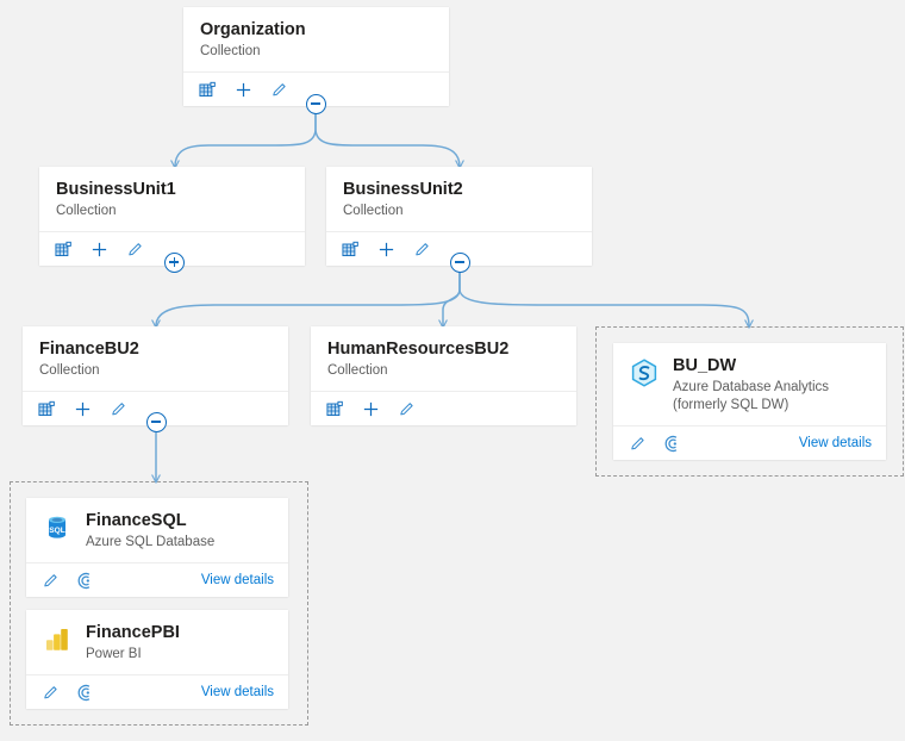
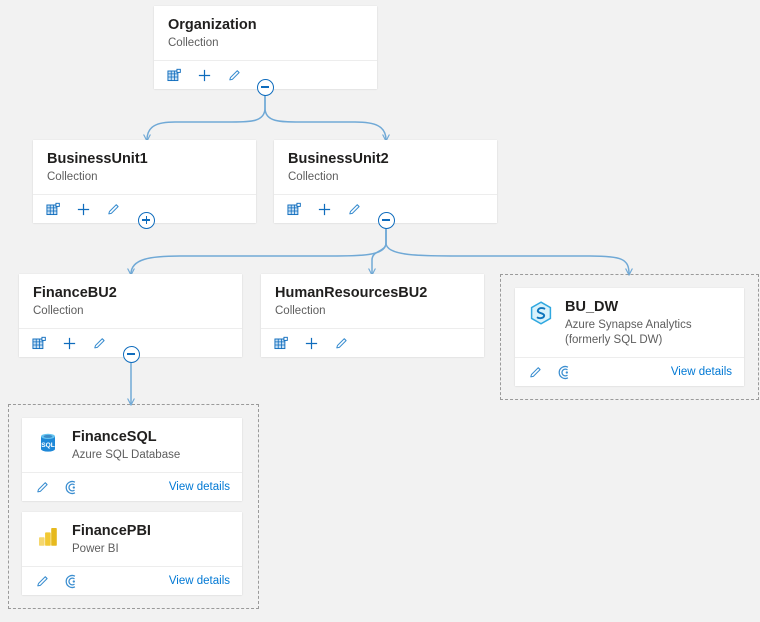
  Organization
  Collection
  BusinessUnit1
  Collection
  BusinessUnit2
  Collection
  FinanceBU2
  Collection
  HumanResourcesBU2
  Collection
  BU_DW
- Azure Database Analytics (formerly SQL DW)
+ Azure Synapse Analytics (formerly SQL DW)
  View details
  FinanceSQL
  Azure SQL Database
  View details
  FinancePBI
  Power BI
  View details
